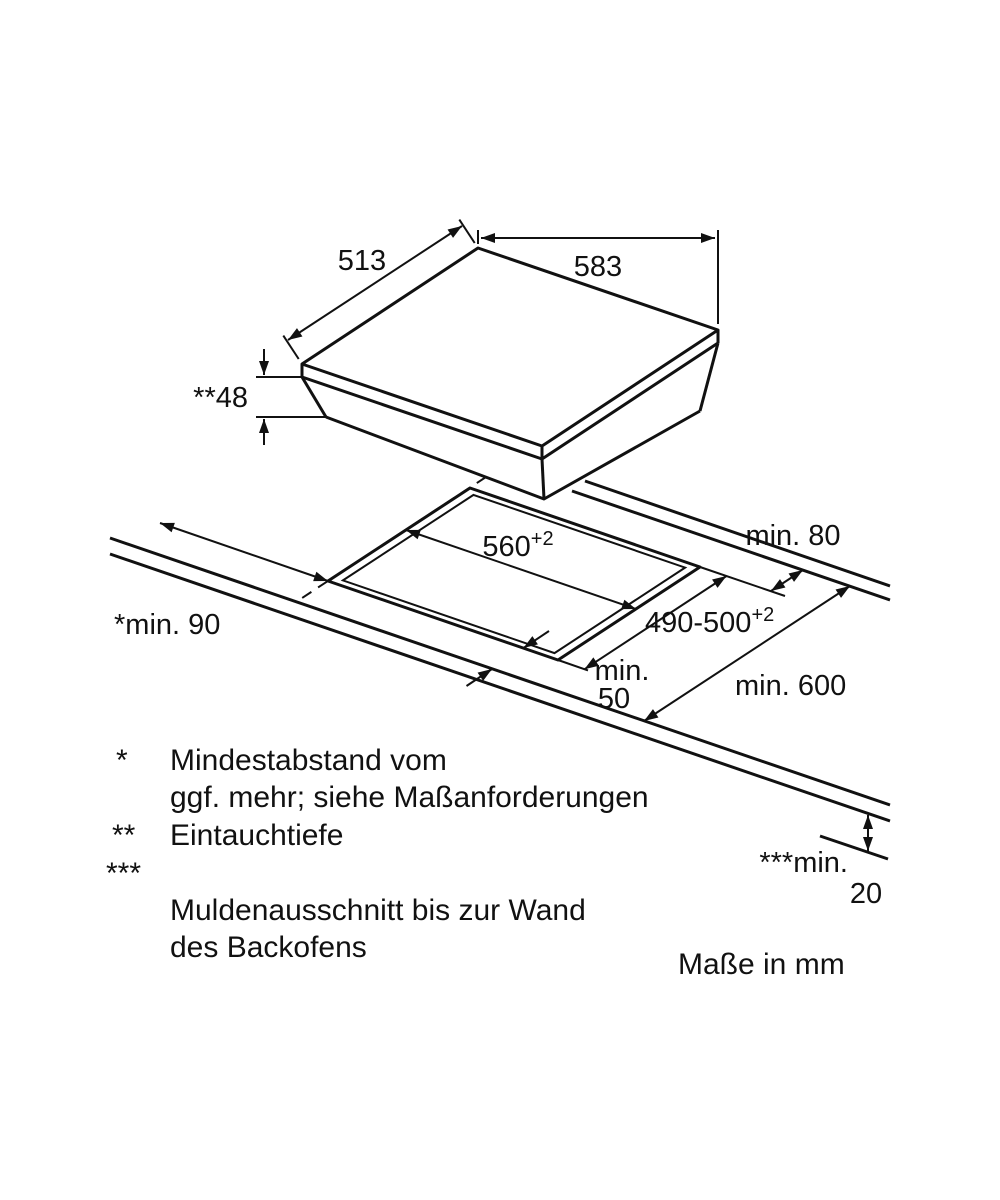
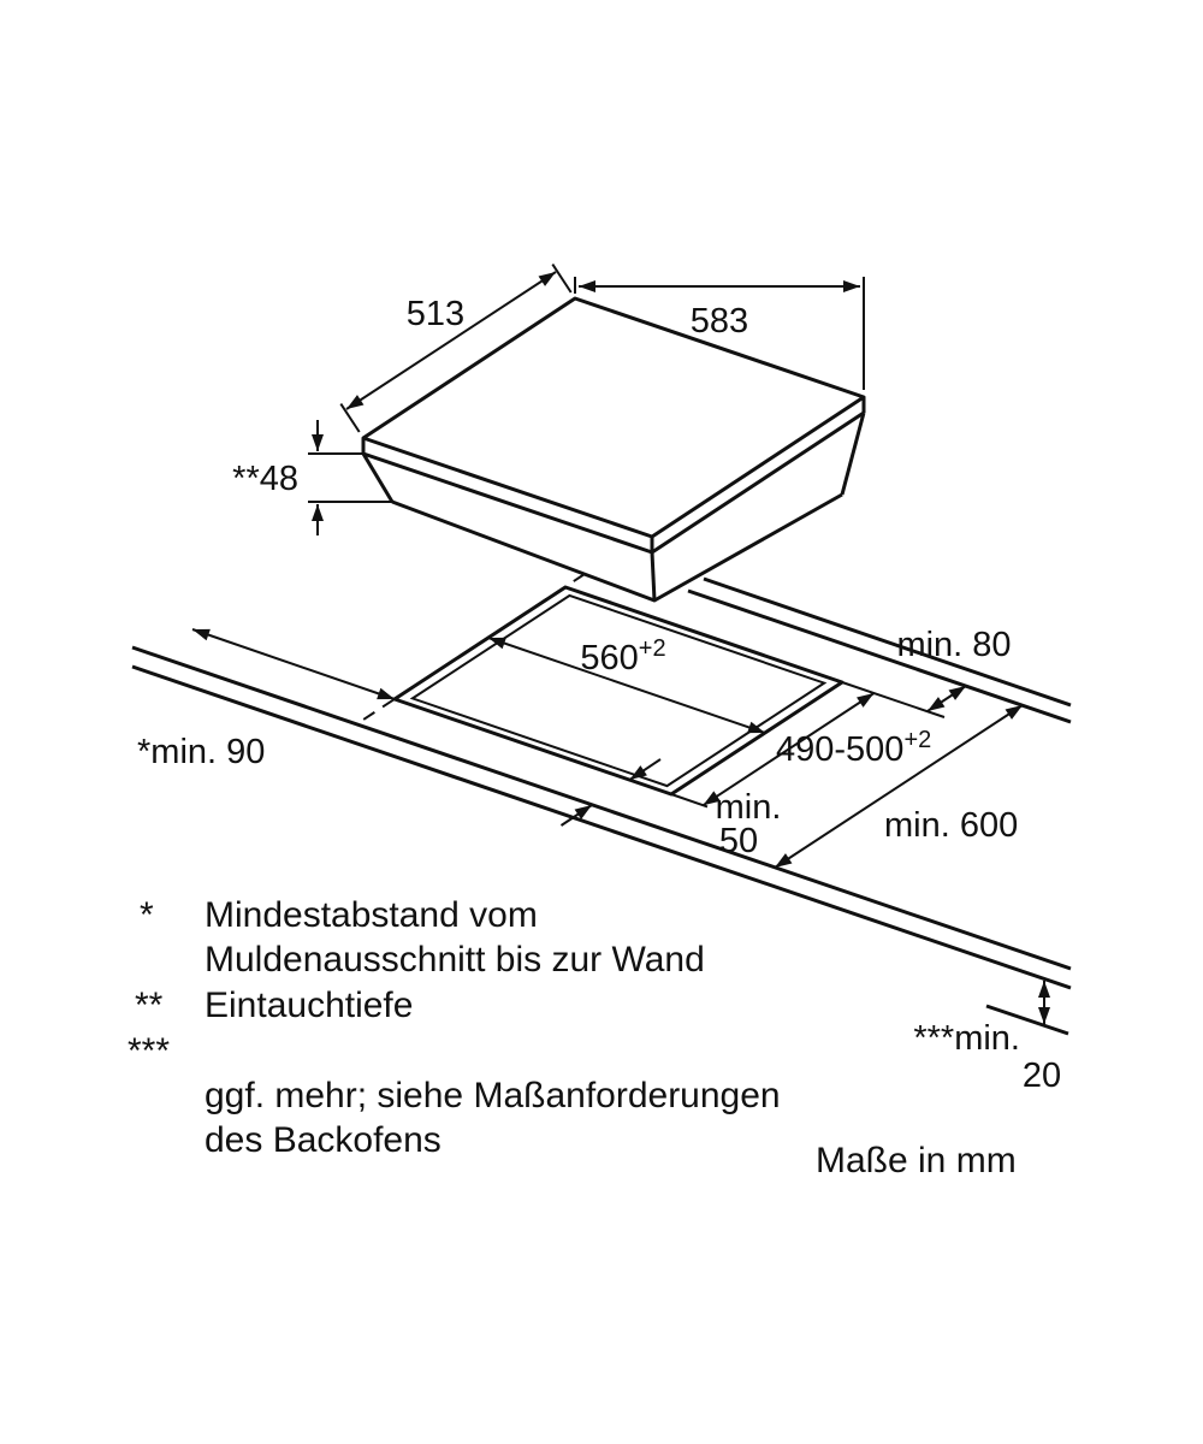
  583
  513
  **48
  560+2
  490-500+2
  min. 80
  min.
  50
  *min. 90
  min. 600
  ***min.
  20
  *
  Mindestabstand vom
- ggf. mehr; siehe Maßanforderungen
+ Muldenausschnitt bis zur Wand
  **
  Eintauchtiefe
  ***
- Muldenausschnitt bis zur Wand
+ ggf. mehr; siehe Maßanforderungen
  des Backofens
  Maße in mm
